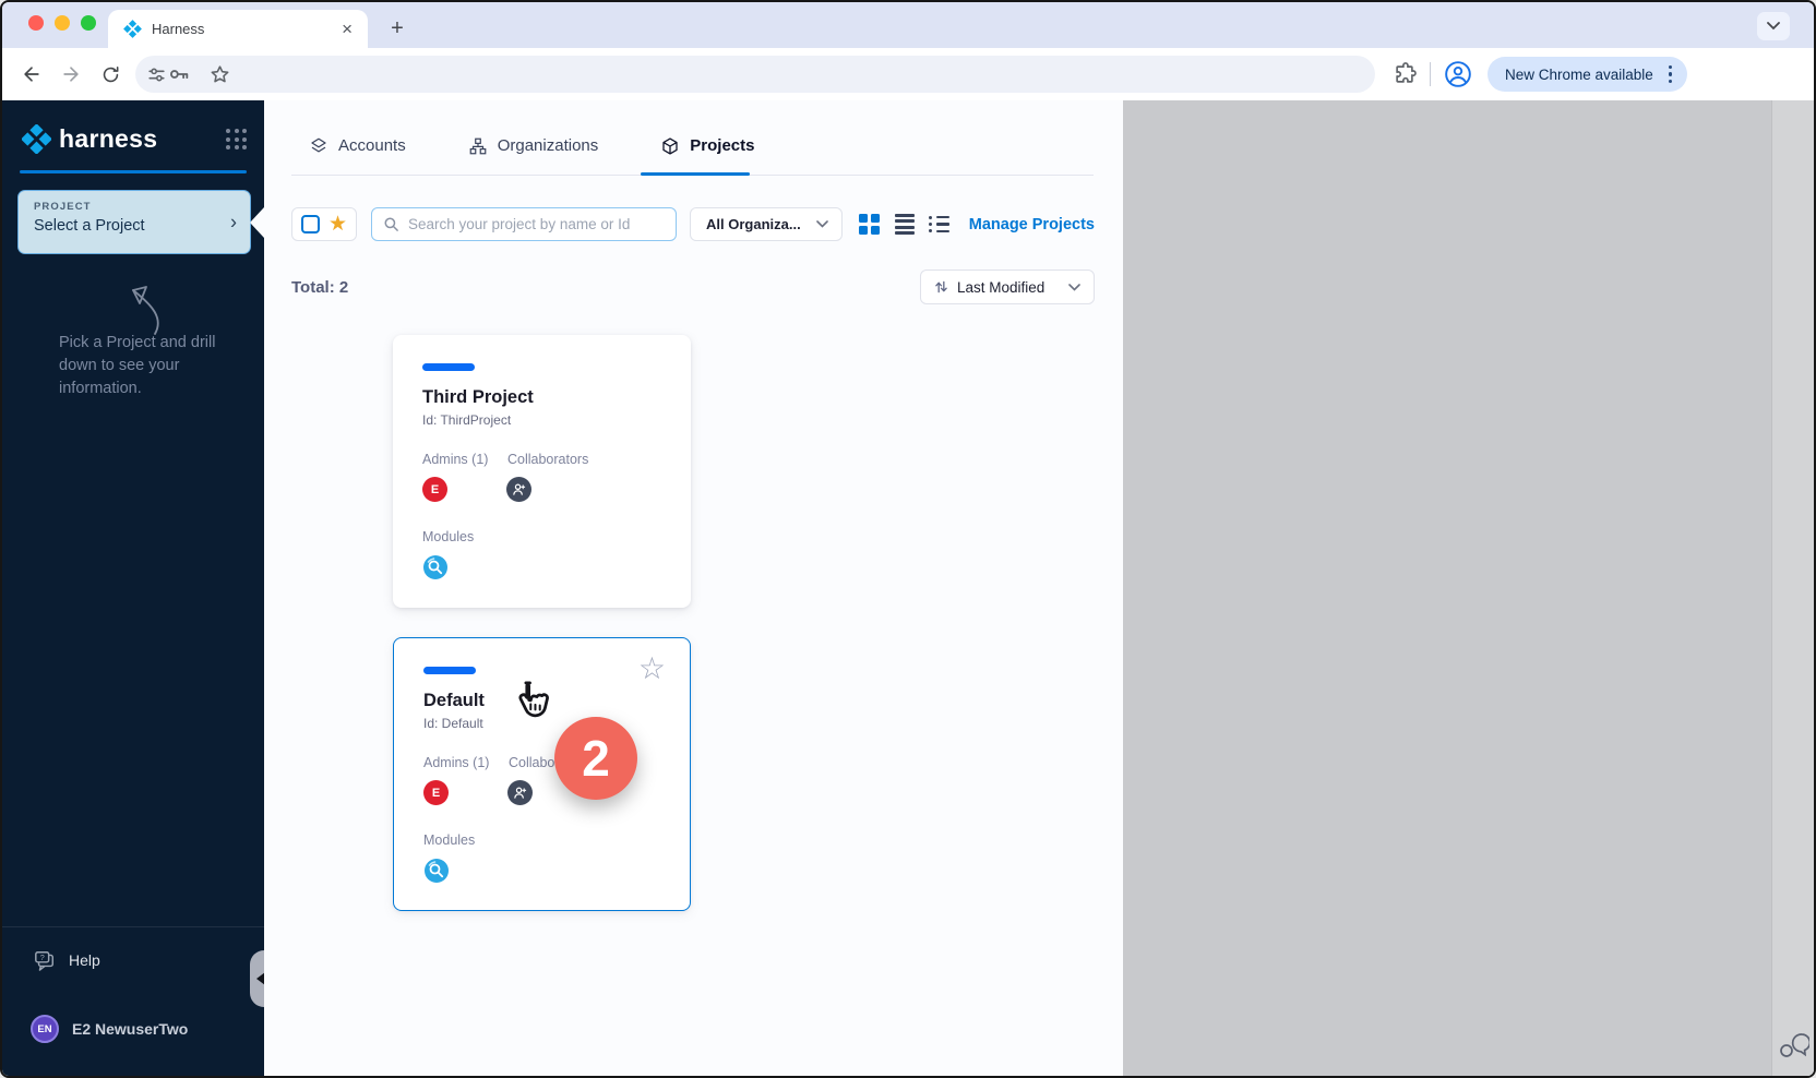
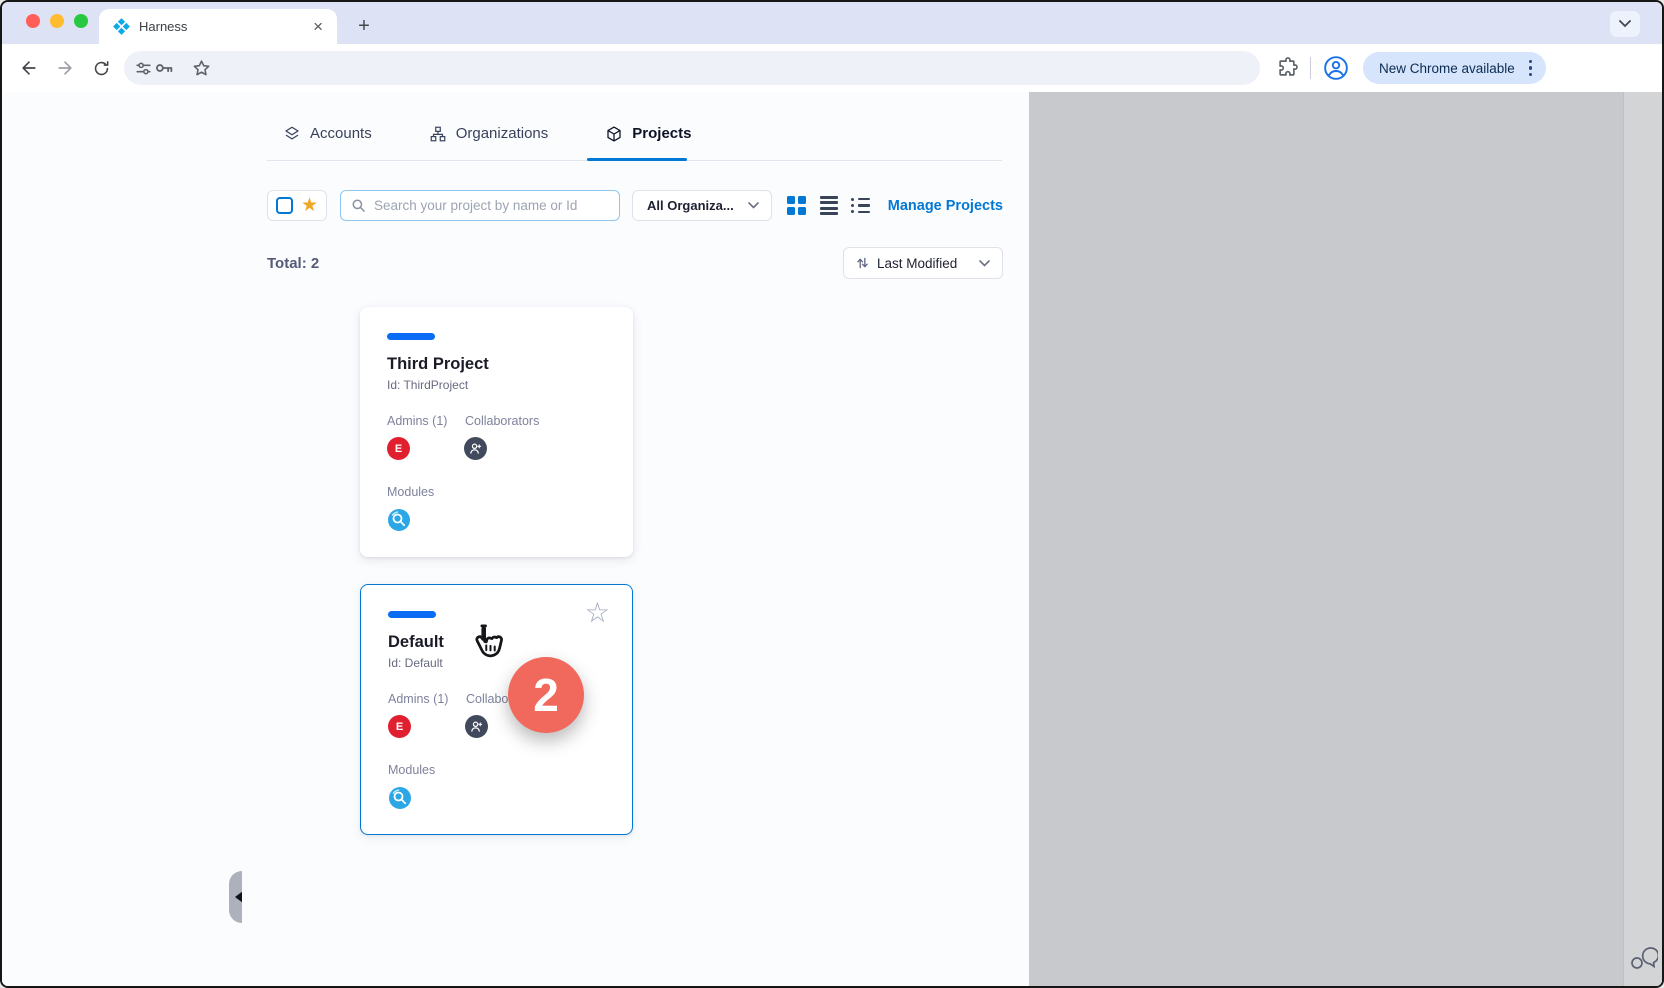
  Harness
  ×
  +
  New Chrome available
- harness
- PROJECT
- Select a Project
- ›
- Pick a Project and drill down to see your information.
- ?
- Help
- EN
- E2 NewuserTwo
  Accounts
  Organizations
  Projects
  ★
  Search your project by name or Id
  All Organiza...
  Manage Projects
  Total: 2
  Last Modified
  Third Project
  Id: ThirdProject
  Admins (1)
  Collaborators
  E
  Modules
  Default
  Id: Default
  Admins (1)
  E
  Modules
  ☆
  2
